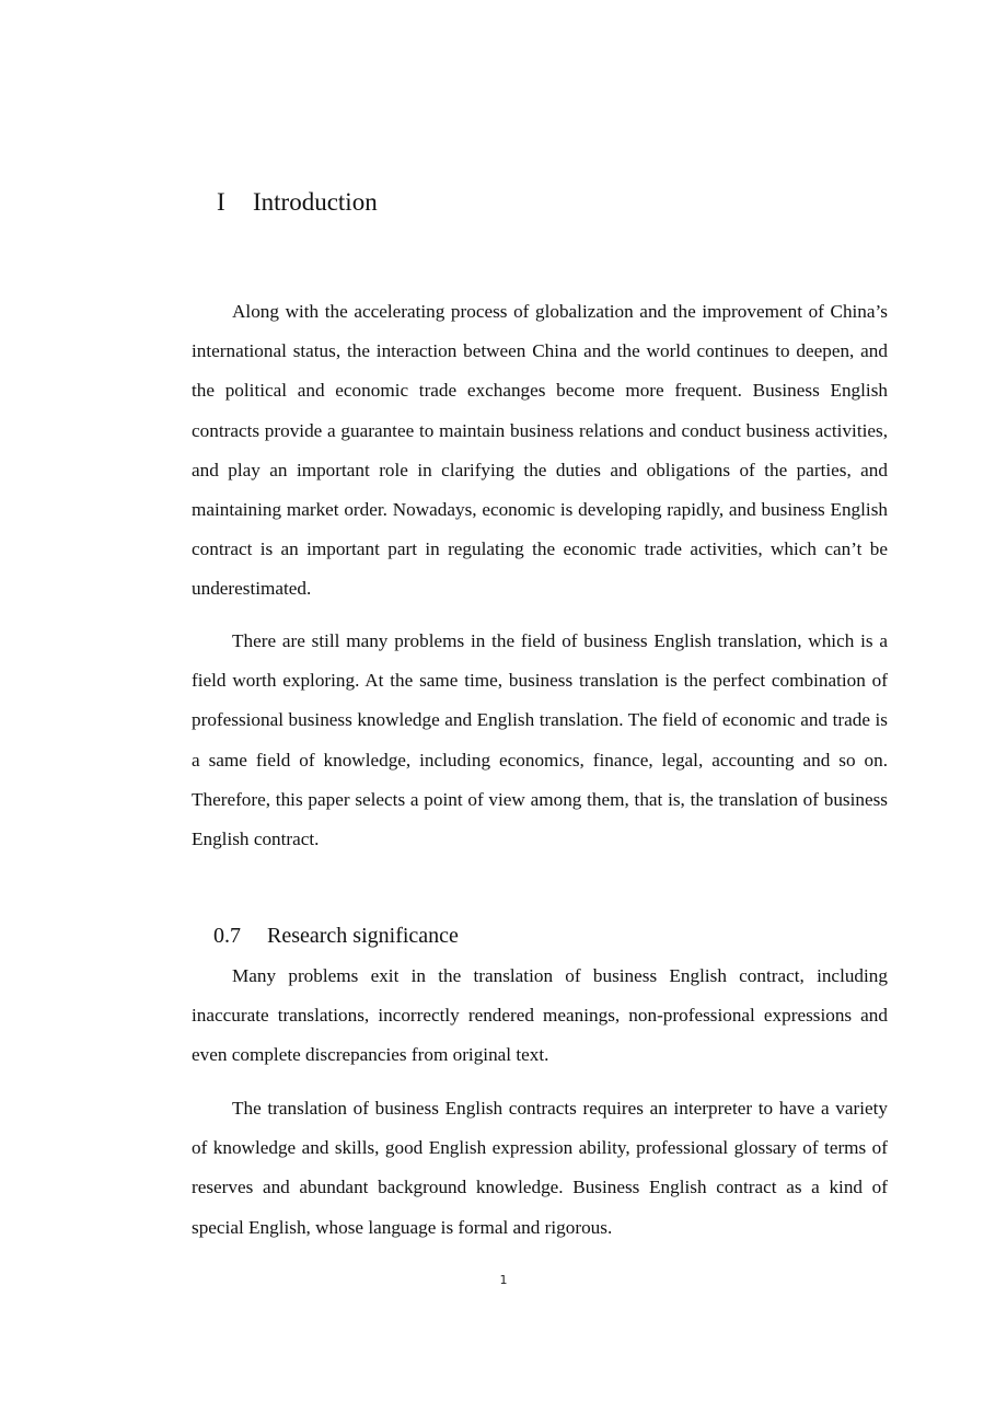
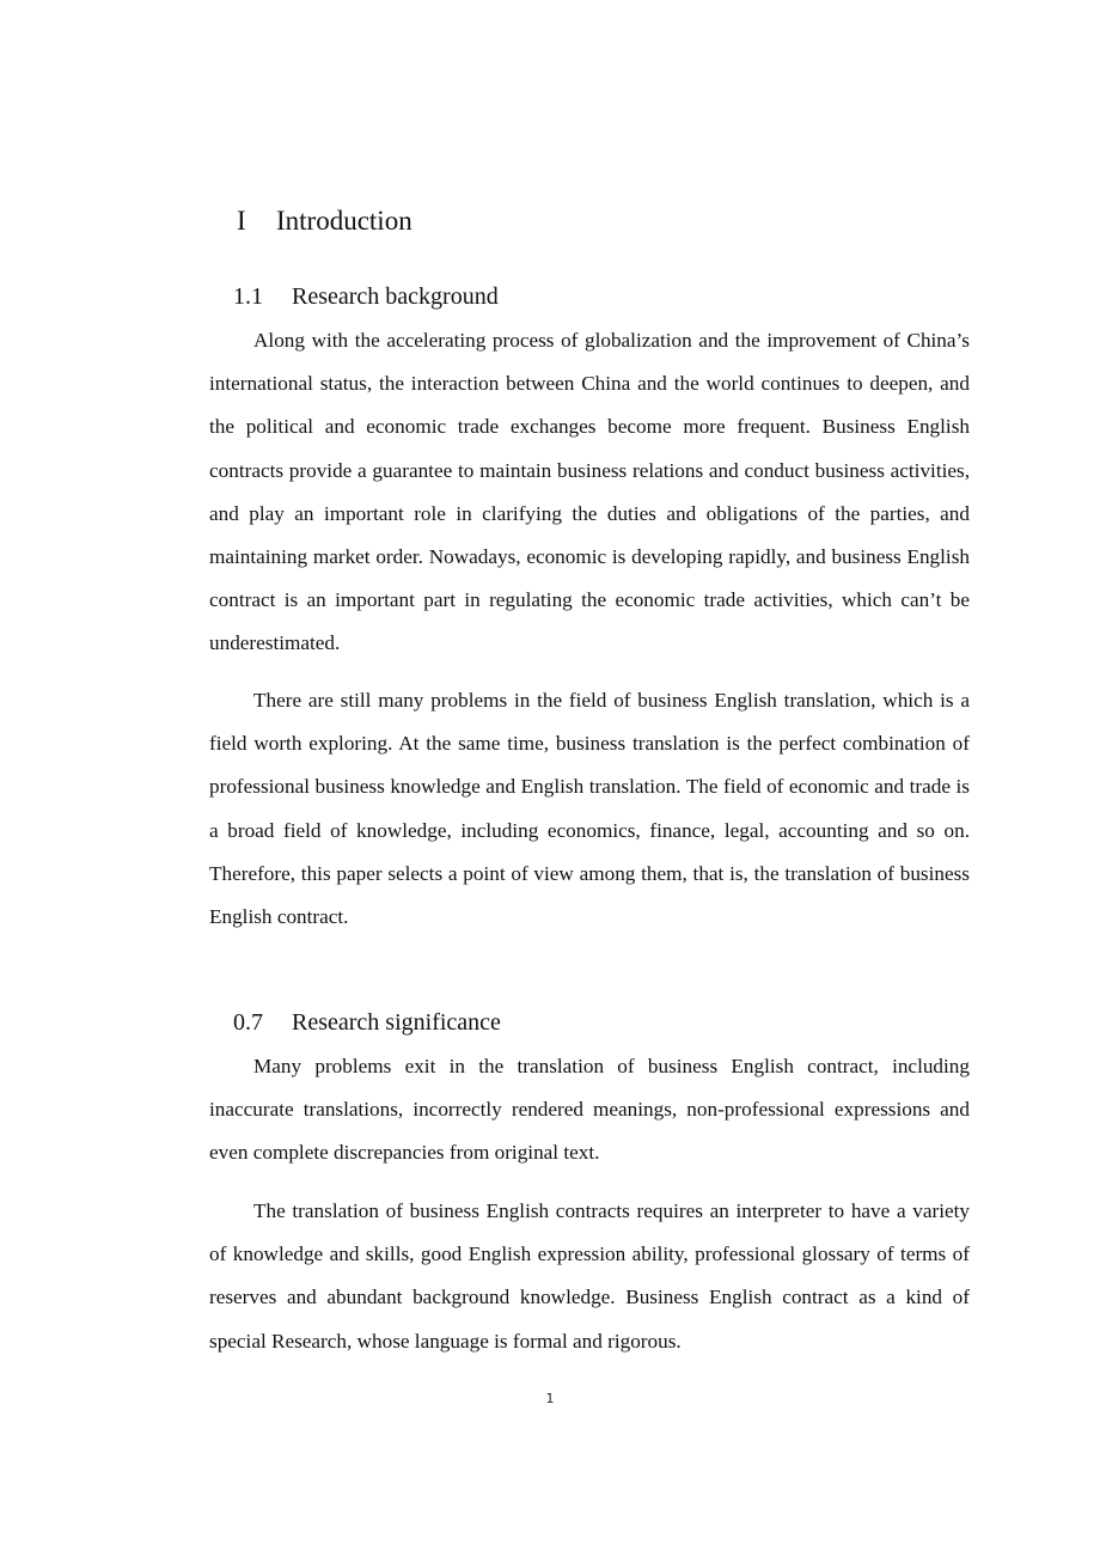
  I Introduction
+ 1.1 Research background
  Along with the accelerating process of globalization and the improvement of China’s international status, the interaction between China and the world continues to deepen, and the political and economic trade exchanges become more frequent. Business English contracts provide a guarantee to maintain business relations and conduct business activities, and play an important role in clarifying the duties and obligations of the parties, and maintaining market order. Nowadays, economic is developing rapidly, and business English contract is an important part in regulating the economic trade activities, which can’t be underestimated.
- There are still many problems in the field of business English translation, which is a field worth exploring. At the same time, business translation is the perfect combination of professional business knowledge and English translation. The field of economic and trade is a same field of knowledge, including economics, finance, legal, accounting and so on. Therefore, this paper selects a point of view among them, that is, the translation of business English contract.
+ There are still many problems in the field of business English translation, which is a field worth exploring. At the same time, business translation is the perfect combination of professional business knowledge and English translation. The field of economic and trade is a broad field of knowledge, including economics, finance, legal, accounting and so on. Therefore, this paper selects a point of view among them, that is, the translation of business English contract.
  0.7 Research significance
  Many problems exit in the translation of business English contract, including inaccurate translations, incorrectly rendered meanings, non-professional expressions and even complete discrepancies from original text.
- The translation of business English contracts requires an interpreter to have a variety of knowledge and skills, good English expression ability, professional glossary of terms of reserves and abundant background knowledge. Business English contract as a kind of special English, whose language is formal and rigorous.
+ The translation of business English contracts requires an interpreter to have a variety of knowledge and skills, good English expression ability, professional glossary of terms of reserves and abundant background knowledge. Business English contract as a kind of special Research, whose language is formal and rigorous.
  1
